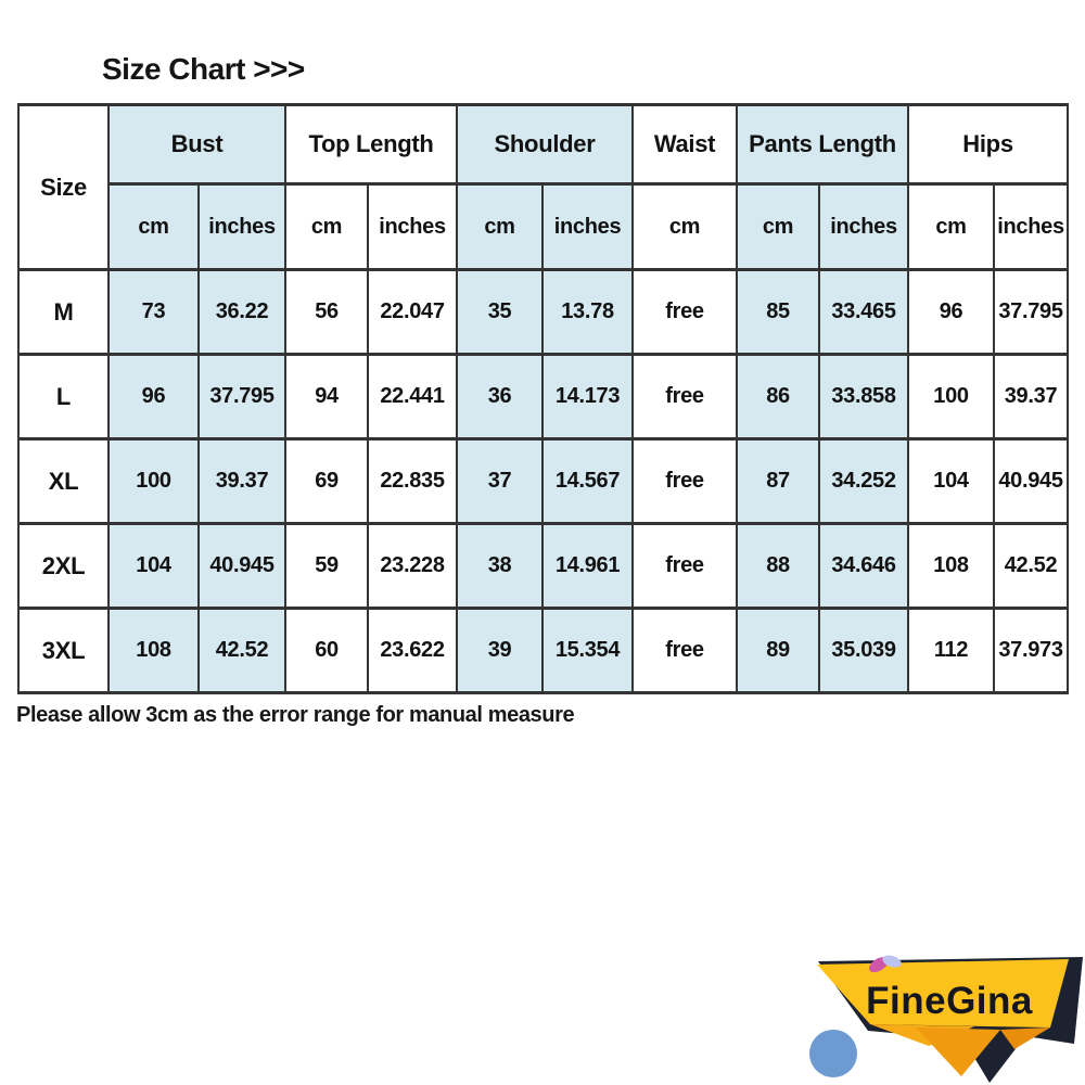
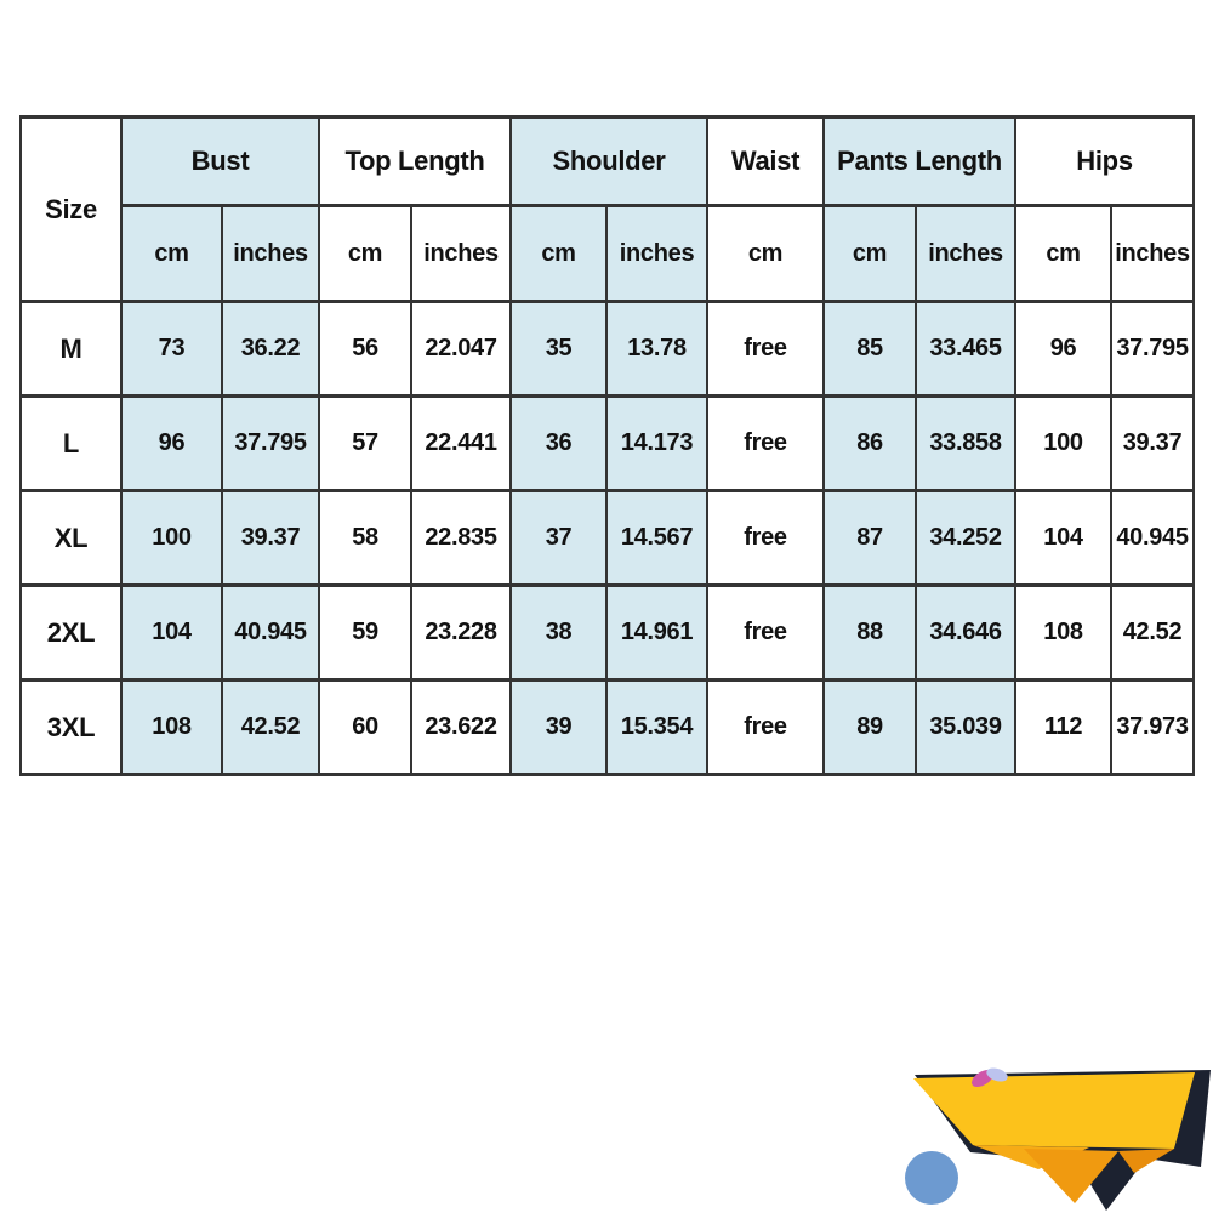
- Size Chart >>>
  Size	Bust	Top Length	Shoulder	Waist	Pants Length	Hips
  cm	inches	cm	inches	cm	inches	cm	cm	inches	cm	inches
  M	73	36.22	56	22.047	35	13.78	free	85	33.465	96	37.795
- L	96	37.795	94	22.441	36	14.173	free	86	33.858	100	39.37
+ L	96	37.795	57	22.441	36	14.173	free	86	33.858	100	39.37
- XL	100	39.37	69	22.835	37	14.567	free	87	34.252	104	40.945
+ XL	100	39.37	58	22.835	37	14.567	free	87	34.252	104	40.945
  2XL	104	40.945	59	23.228	38	14.961	free	88	34.646	108	42.52
  3XL	108	42.52	60	23.622	39	15.354	free	89	35.039	112	37.973
- Please allow 3cm as the error range for manual measure
- FineGina
